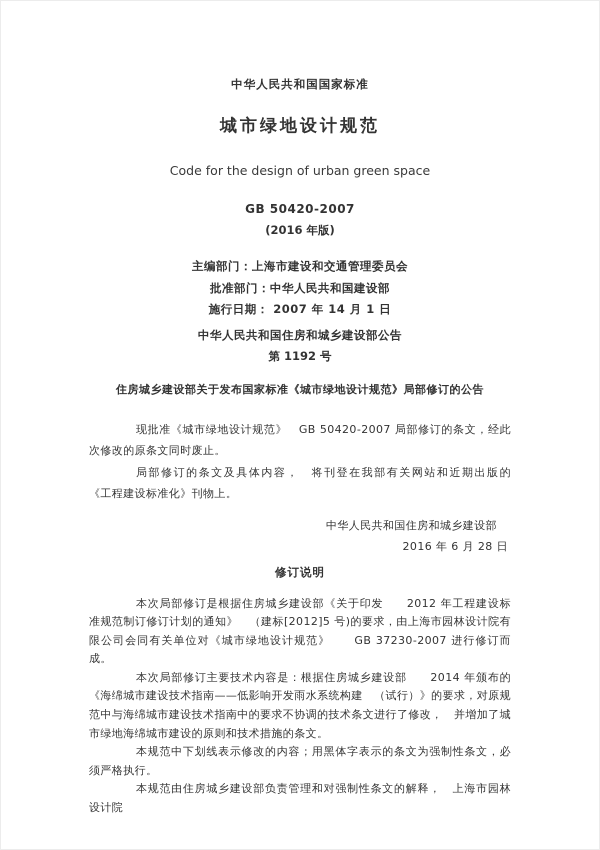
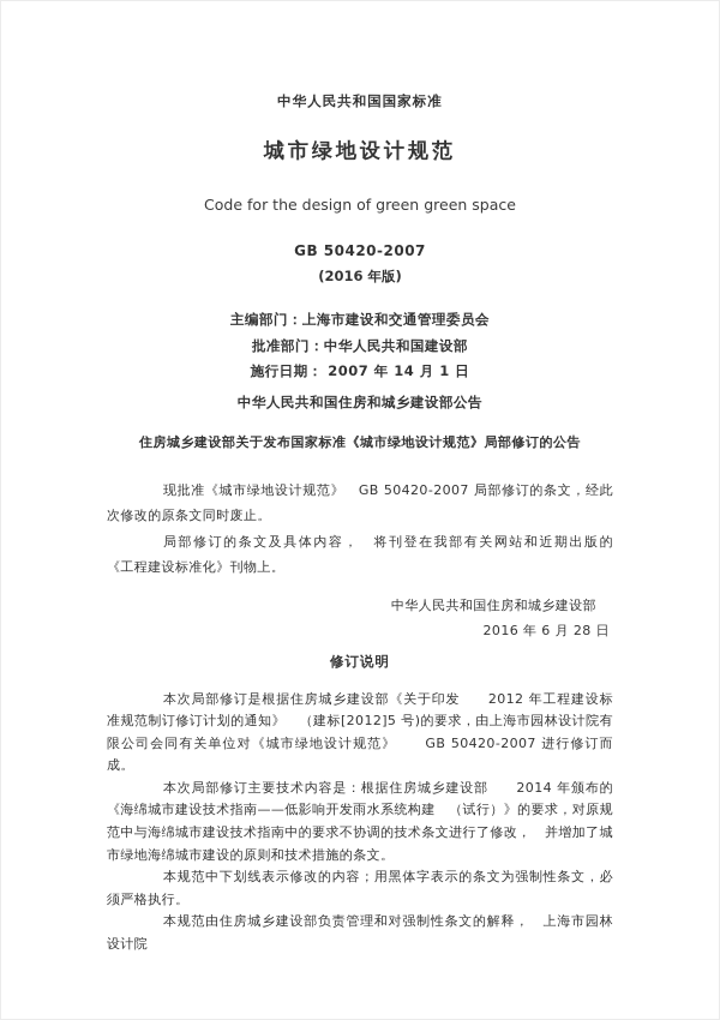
  中华人民共和国国家标准
  城市绿地设计规范
- Code for the design of urban green space
+ Code for the design of green green space
  GB 50420-2007
  (2016 年版)
  主编部门：上海市建设和交通管理委员会
  批准部门：中华人民共和国建设部
  施行日期： 2007 年 14 月 1 日
  中华人民共和国住房和城乡建设部公告
- 第 1192 号
  住房城乡建设部关于发布国家标准《城市绿地设计规范》局部修订的公告
  现批准《城市绿地设计规范》 GB 50420-2007 局部修订的条文，经此次修改的原条文同时废止。
  局部修订的条文及具体内容， 将刊登在我部有关网站和近期出版的 《工程建设标准化》刊物上。
  中华人民共和国住房和城乡建设部
  2016 年 6 月 28 日
  修订说明
- 本次局部修订是根据住房城乡建设部《关于印发 2012 年工程建设标准规范制订修订计划的通知》 （建标[2012]5 号)的要求，由上海市园林设计院有限公司会同有关单位对《城市绿地设计规范》 GB 37230-2007 进行修订而成。
+ 本次局部修订是根据住房城乡建设部《关于印发 2012 年工程建设标准规范制订修订计划的通知》 （建标[2012]5 号)的要求，由上海市园林设计院有限公司会同有关单位对《城市绿地设计规范》 GB 50420-2007 进行修订而成。
  本次局部修订主要技术内容是：根据住房城乡建设部 2014 年颁布的《海绵城市建设技术指南——低影响开发雨水系统构建 （试行）》的要求，对原规范中与海绵城市建设技术指南中的要求不协调的技术条文进行了修改， 并增加了城市绿地海绵城市建设的原则和技术措施的条文。
  本规范中下划线表示修改的内容；用黑体字表示的条文为强制性条文，必须严格执行。
  本规范由住房城乡建设部负责管理和对强制性条文的解释， 上海市园林设计院
